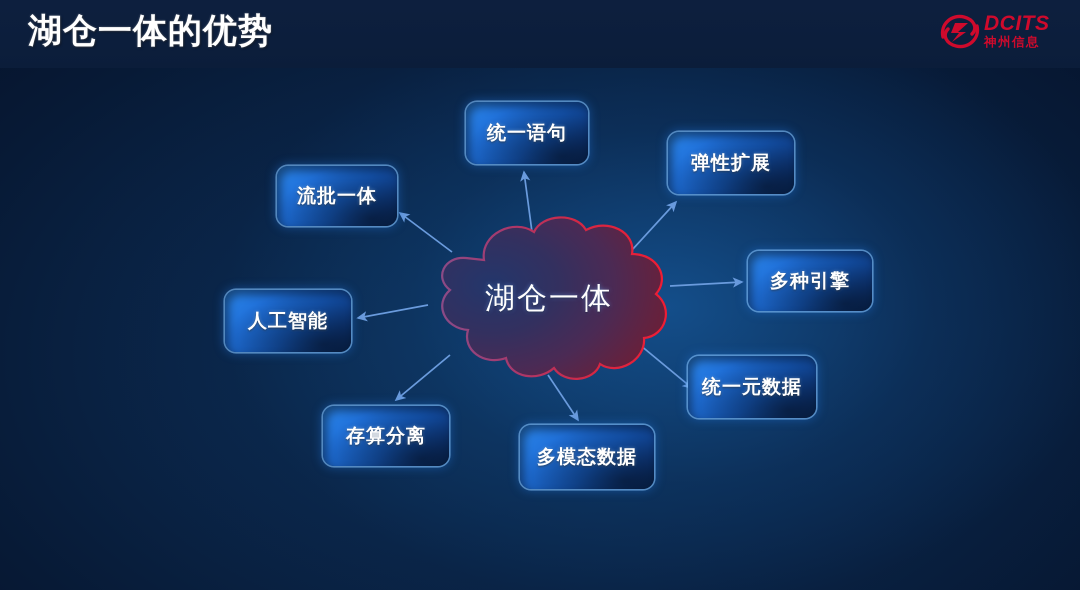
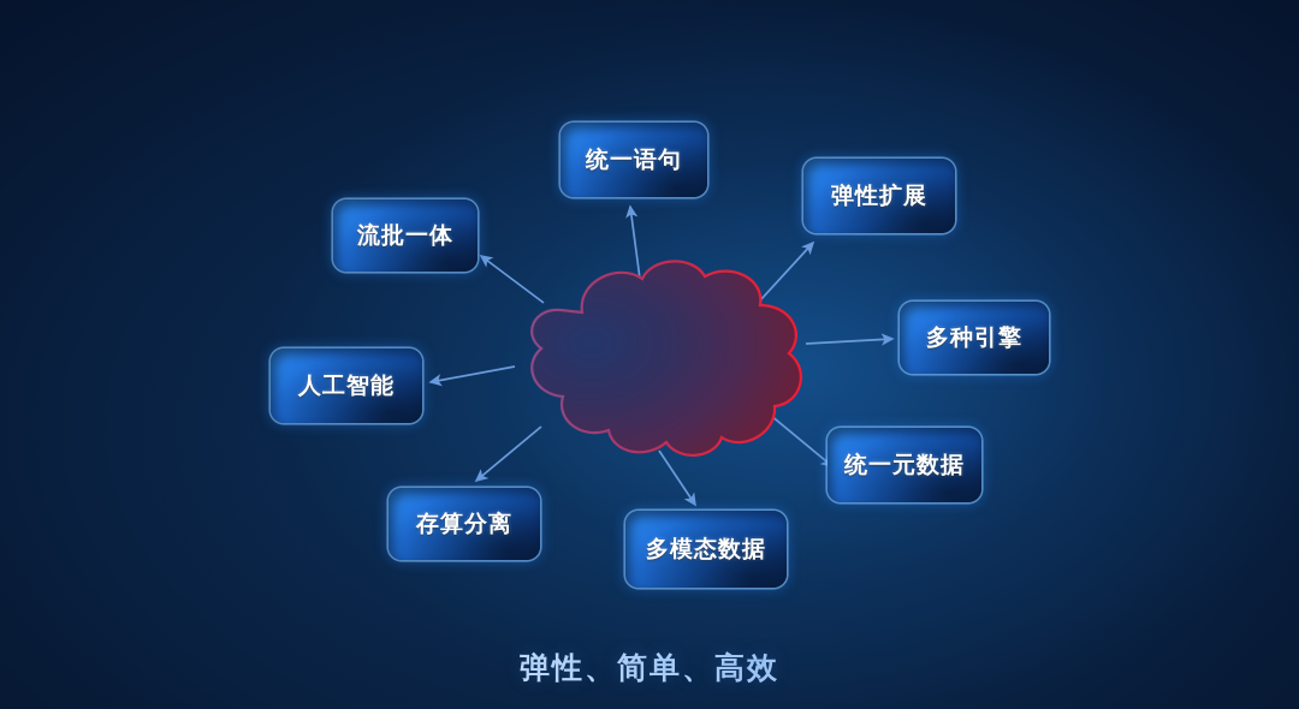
- 湖仓一体的优势
- DCITS
- 神州信息
- 湖仓一体
  统一语句
  弹性扩展
  流批一体
  多种引擎
  人工智能
  统一元数据
  存算分离
  多模态数据
+ 弹性、简单、高效
